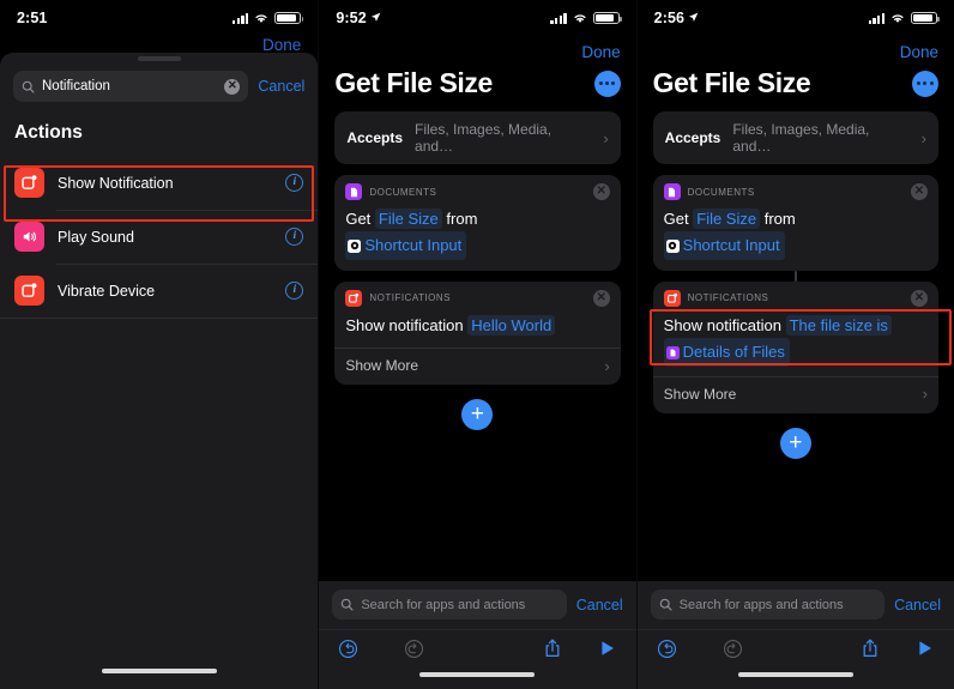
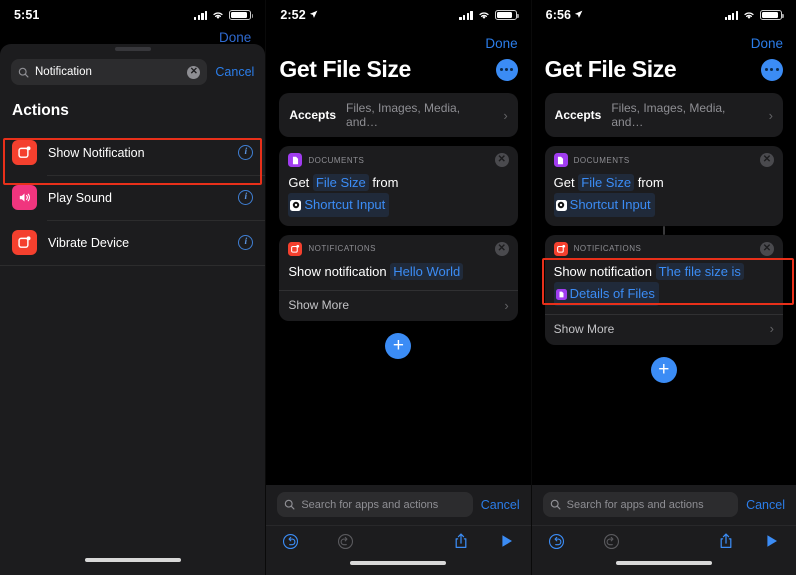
- 2:51
+ 5:51
  Done
  Notification
  ✕
  Cancel
  Actions
  Show Notification
  i
  Play Sound
  i
  Vibrate Device
  i
- 9:52
+ 2:52
  Done
  Get File Size
  Accepts
  Files, Images, Media, and…
  ›
  DOCUMENTS
  ✕
  Get File Size from
  Shortcut Input
  NOTIFICATIONS
  ✕
  Show notification Hello World
  Show More
  ›
  +
  Search for apps and actions
  Cancel
- 2:56
+ 6:56
  Done
  Get File Size
  Accepts
  Files, Images, Media, and…
  ›
  DOCUMENTS
  ✕
  Get File Size from
  Shortcut Input
  NOTIFICATIONS
  ✕
  Show notification The file size is
  Details of Files
  Show More
  ›
  +
  Search for apps and actions
  Cancel
